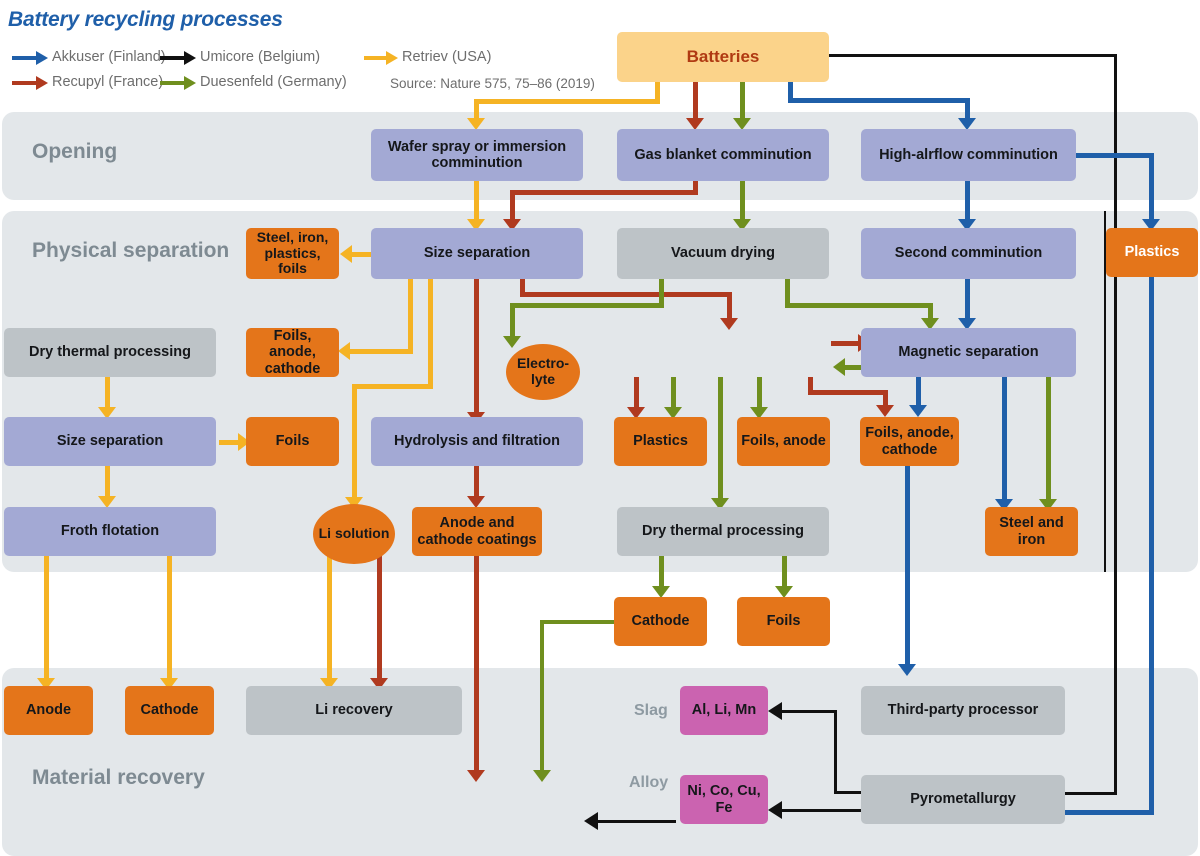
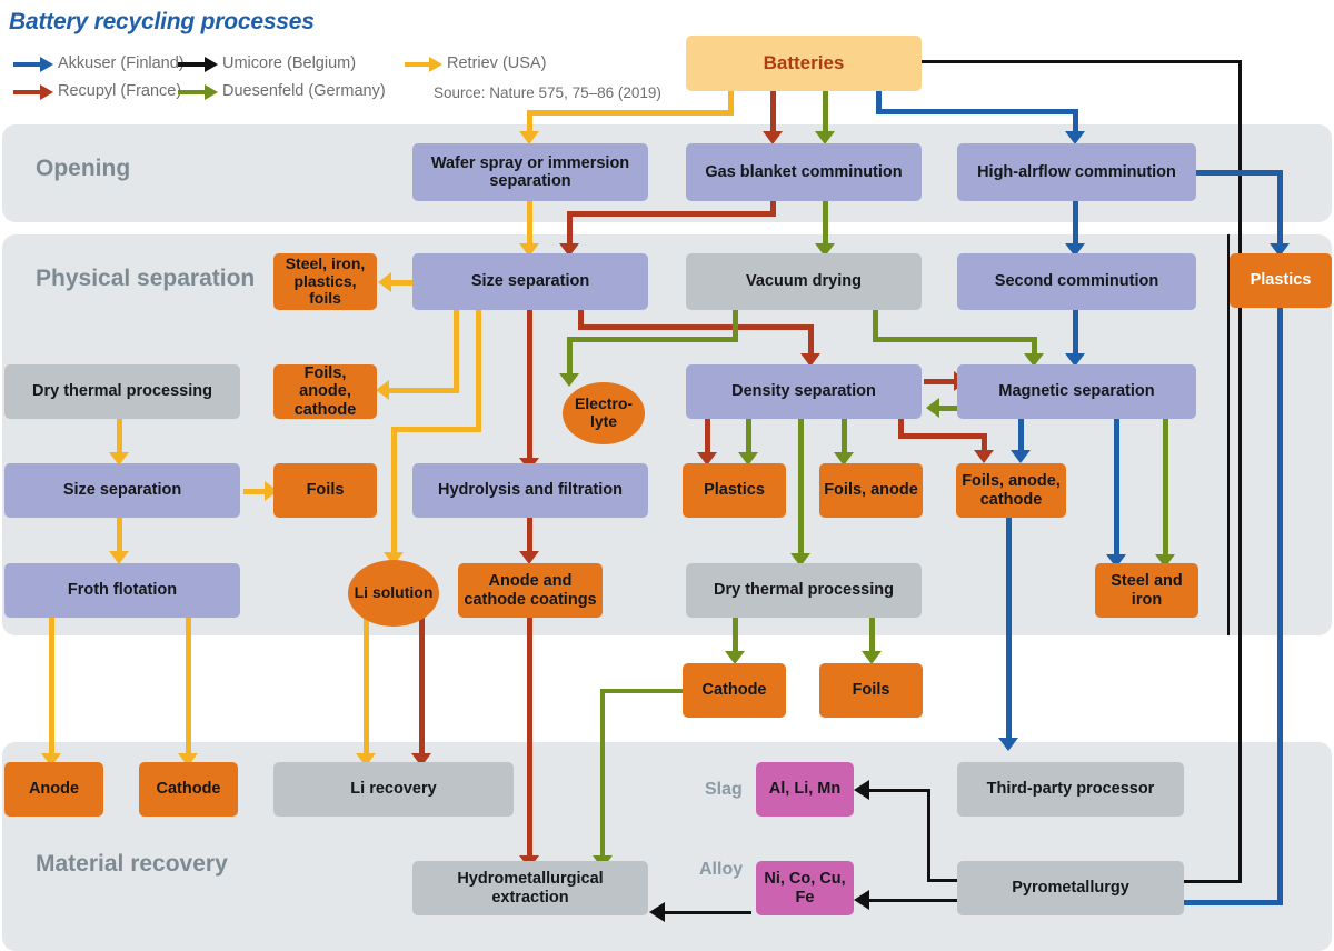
  Battery recycling processes
  Akkuser (Finland
  Recupyl (France
  Umicore (Belgium)
  Duesenfeld (Germany)
  Retriev (USA)
  Source: Nature 575, 75–86 (2019)
  Opening
  Physical separation
  Material recovery
  Batteries
- Wafer spray or immersion comminution
+ Wafer spray or immersion separation
  Gas blanket comminution
  High-alrflow comminution
  Steel, iron, plastics, foils
  Size separation
  Vacuum drying
  Second comminution
  Plastics
  Dry thermal processing
  Foils, anode, cathode
  Electro- lyte
+ Density separation
  Magnetic separation
  Size separation
  Foils
  Hydrolysis and filtration
  Plastics
  Foils, anode
  Foils, anode, cathode
  Froth flotation
  Li solution
  Anode and cathode coatings
  Dry thermal processing
  Steel and iron
  Cathode
  Foils
  Anode
  Cathode
  Li recovery
  Slag
  Al, Li, Mn
  Third-party processor
+ Hydrometallurgical extraction
  Alloy
  Ni, Co, Cu, Fe
  Pyrometallurgy
